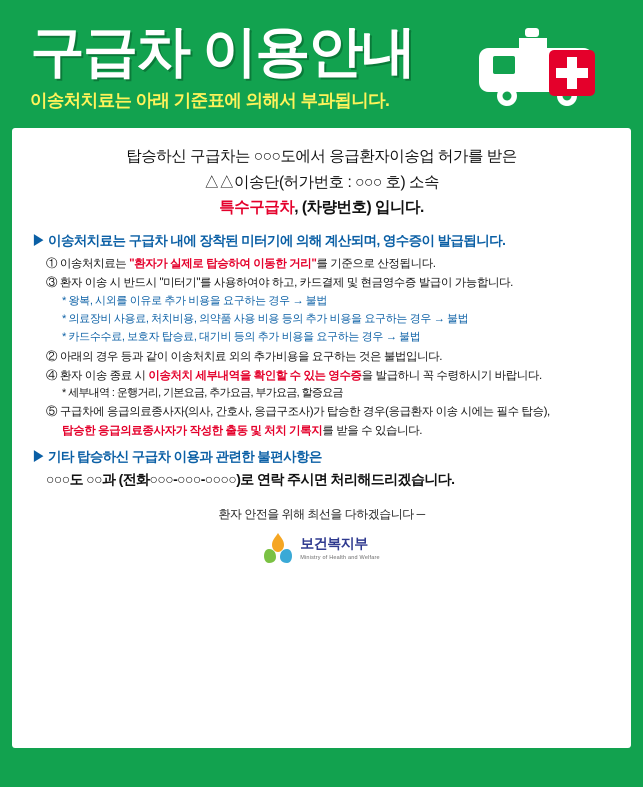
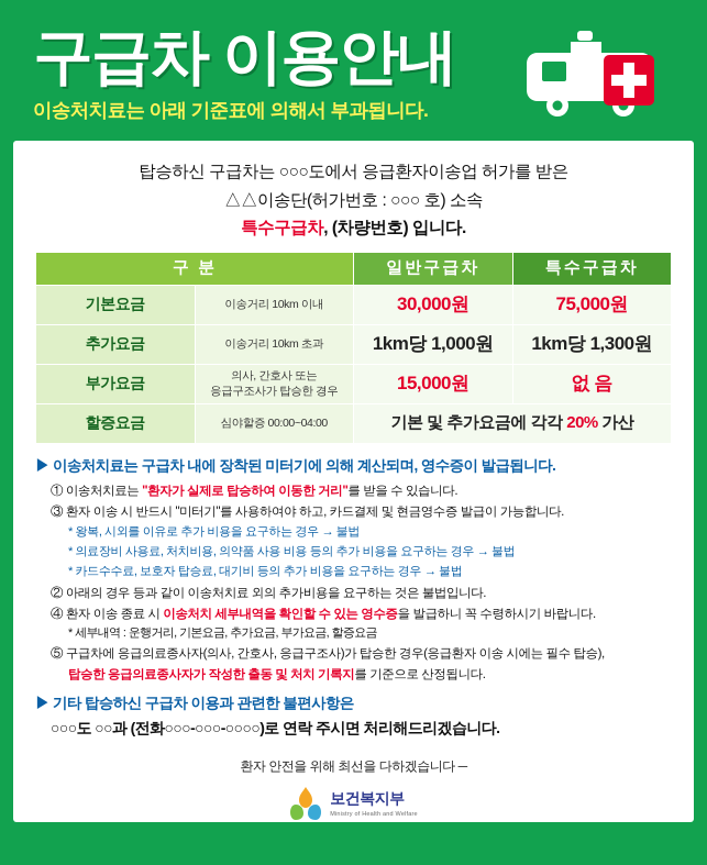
  구급차 이용안내
  이송처치료는 아래 기준표에 의해서 부과됩니다.
  탑승하신 구급차는 ○○○도에서 응급환자이송업 허가를 받은
  △△이송단(허가번호 : ○○○ 호) 소속
  특수구급차, (차량번호) 입니다.
+ 구 분	일반구급차	특수구급차
+ 기본요금	이송거리 10km 이내	30,000원	75,000원
+ 추가요금	이송거리 10km 초과	1km당 1,000원	1km당 1,300원
+ 부가요금	의사, 간호사 또는응급구조사가 탑승한 경우	15,000원	없 음
+ 할증요금	심야할증 00:00~04:00	기본 및 추가요금에 각각 20% 가산
  ▶ 이송처치료는 구급차 내에 장착된 미터기에 의해 계산되며, 영수증이 발급됩니다.
- ① 이송처치료는 "환자가 실제로 탑승하여 이동한 거리"를 기준으로 산정됩니다.
+ ① 이송처치료는 "환자가 실제로 탑승하여 이동한 거리"를 받을 수 있습니다.
  ③ 환자 이송 시 반드시 "미터기"를 사용하여야 하고, 카드결제 및 현금영수증 발급이 가능합니다.
  * 왕복, 시외를 이유로 추가 비용을 요구하는 경우 → 불법
  * 의료장비 사용료, 처치비용, 의약품 사용 비용 등의 추가 비용을 요구하는 경우 → 불법
  * 카드수수료, 보호자 탑승료, 대기비 등의 추가 비용을 요구하는 경우 → 불법
  ② 아래의 경우 등과 같이 이송처치료 외의 추가비용을 요구하는 것은 불법입니다.
  ④ 환자 이송 종료 시 이송처치 세부내역을 확인할 수 있는 영수증을 발급하니 꼭 수령하시기 바랍니다.
  * 세부내역 : 운행거리, 기본요금, 추가요금, 부가요금, 할증요금
  ⑤ 구급차에 응급의료종사자(의사, 간호사, 응급구조사)가 탑승한 경우(응급환자 이송 시에는 필수 탑승),
- 탑승한 응급의료종사자가 작성한 출동 및 처치 기록지를 받을 수 있습니다.
+ 탑승한 응급의료종사자가 작성한 출동 및 처치 기록지를 기준으로 산정됩니다.
  ▶ 기타 탑승하신 구급차 이용과 관련한 불편사항은
  ○○○도 ○○과 (전화○○○-○○○-○○○○)로 연락 주시면 처리해드리겠습니다.
  환자 안전을 위해 최선을 다하겠습니다 ─
  보건복지부
